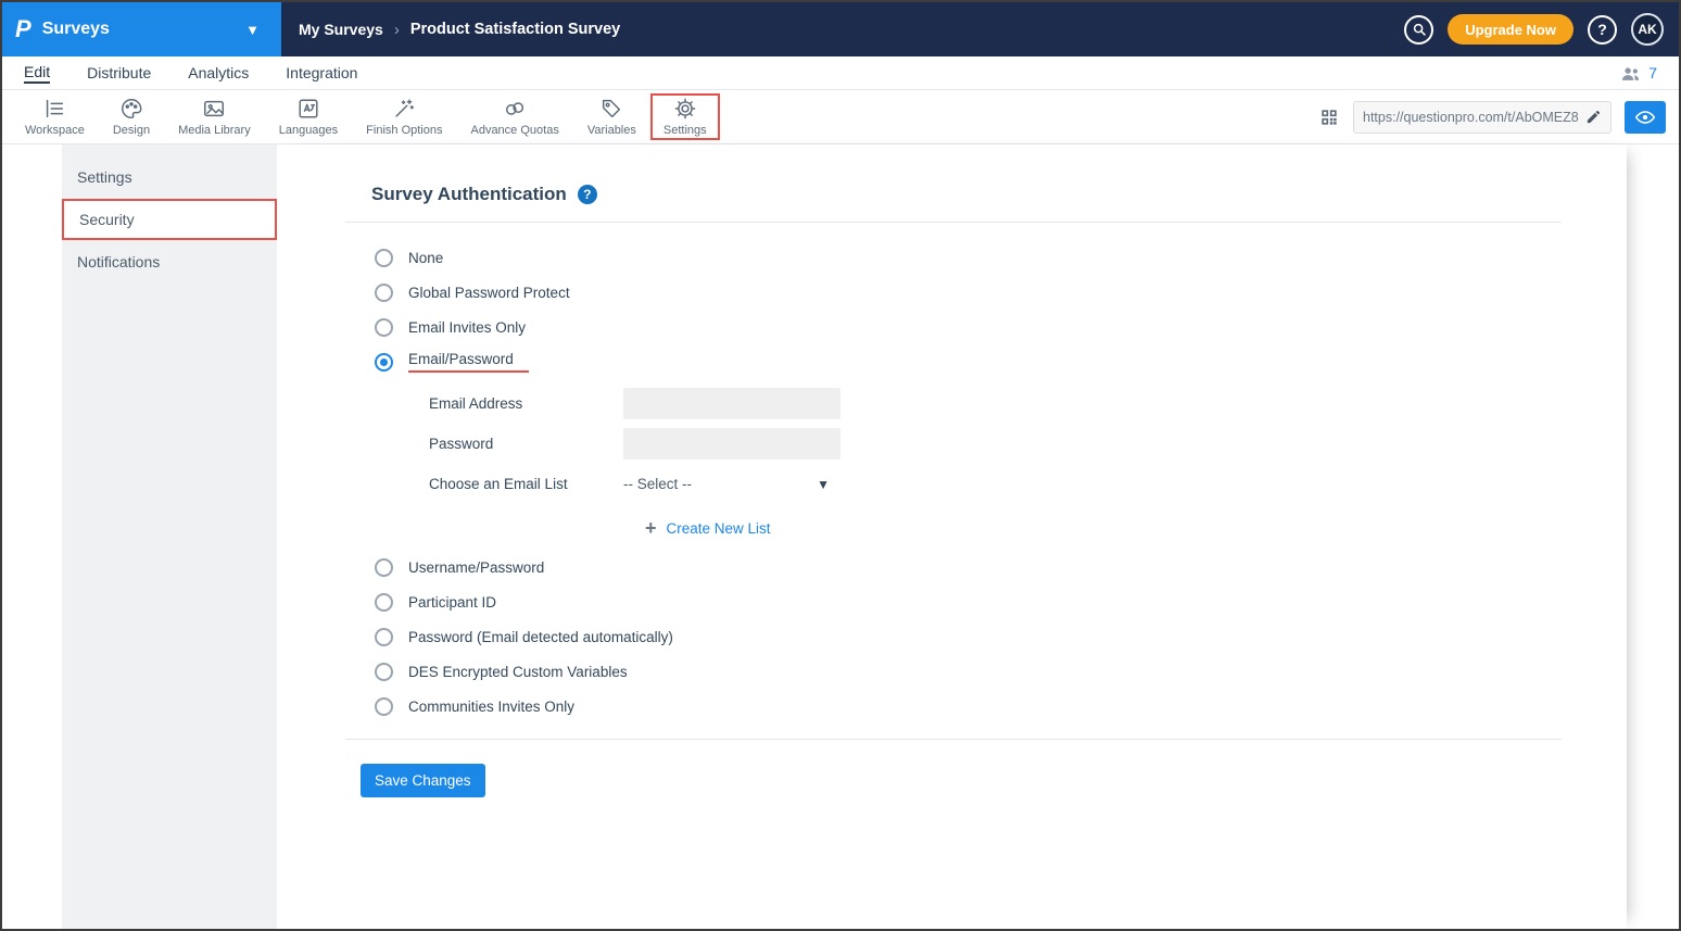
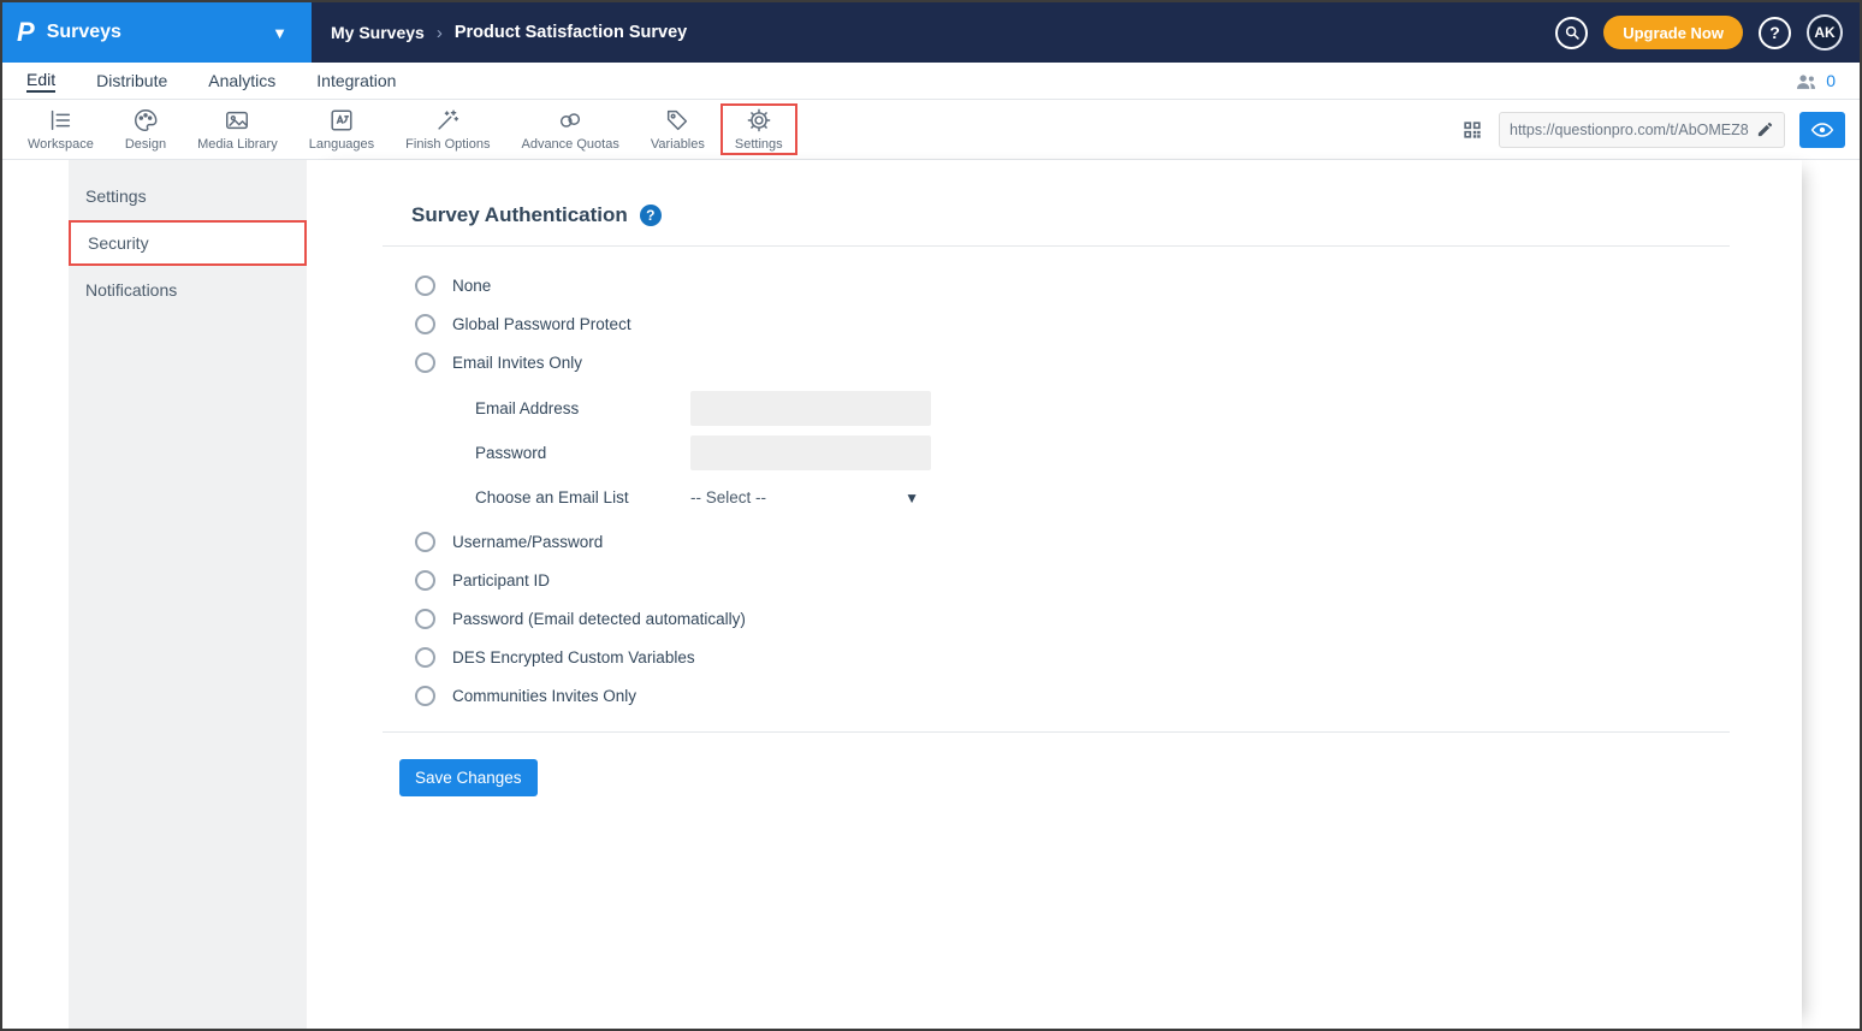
  P
  Surveys
  ▼
  My Surveys
  ›
  Product Satisfaction Survey
  Upgrade Now
  ?
  AK
  Edit
  Distribute
  Analytics
  Integration
- 7
+ 0
  Workspace
  Design
  Media Library
  Languages
  Finish Options
  Advance Quotas
  Variables
  Settings
  https://questionpro.com/t/AbOMEZ8
  Settings
  Security
  Notifications
  Survey Authentication
  ?
  None
  Global Password Protect
  Email Invites Only
- Email/Password
  Email Address
  Password
  Choose an Email List
  -- Select --
  ▼
- +
- Create New List
  Username/Password
  Participant ID
  Password (Email detected automatically)
  DES Encrypted Custom Variables
  Communities Invites Only
  Save Changes
